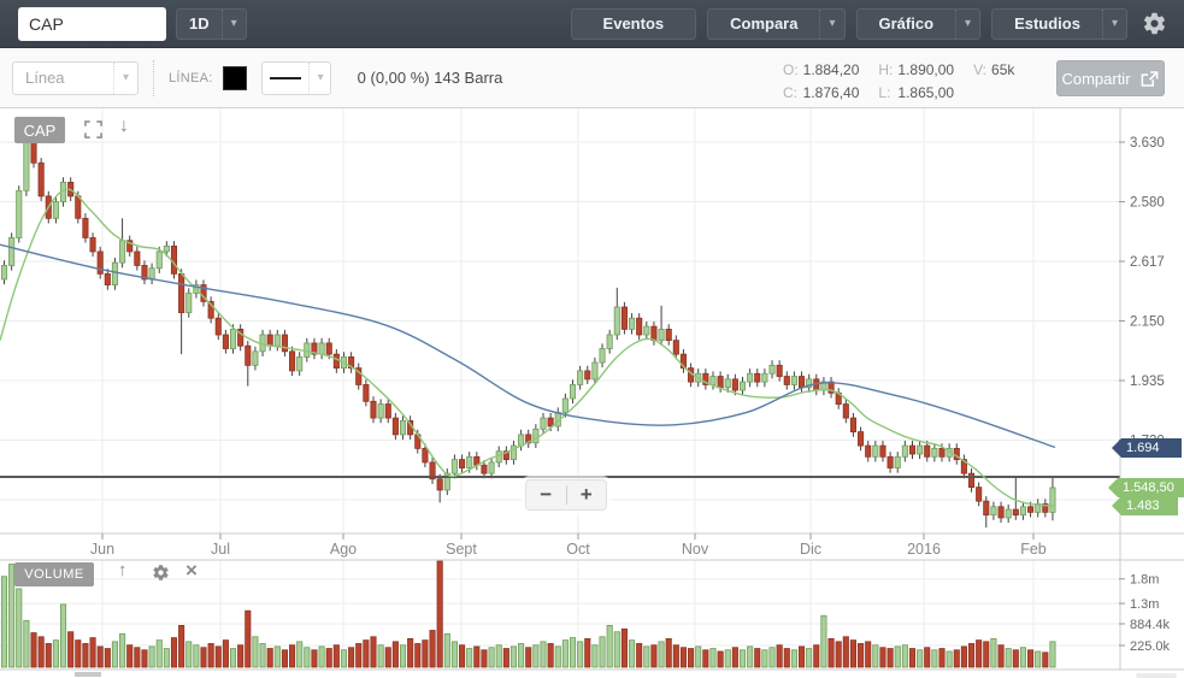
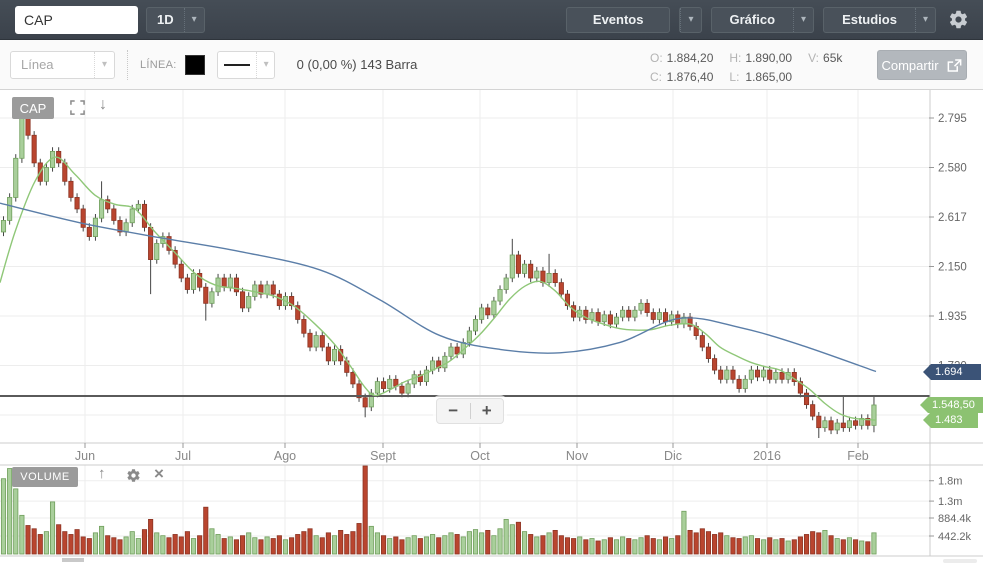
  CAP
  1D
  ▾
  Eventos
- Compara
  ▾
  Gráfico
  ▾
  Estudios
  ▾
  Línea
  ▾
  LÍNEA:
  ▾
  0 (0,00 %) 143 Barra
  O:	1.884,20	H:	1.890,00	V:	65k
  C:	1.876,40	L:	1.865,00
  Compartir
- 3.630
+ 2.795
  2.580
  2.617
  2.150
  1.935
  1.8m
  1.3m
  884.4k
- 225.0k
+ 442.2k
  Jun
  Jul
  Ago
  Sept
  Oct
  Nov
  Dic
  2016
  Feb
  CAP
  ↓
  −
  +
  1.694
  1.548,50
  1.483
  VOLUME
  ↑
  ×
